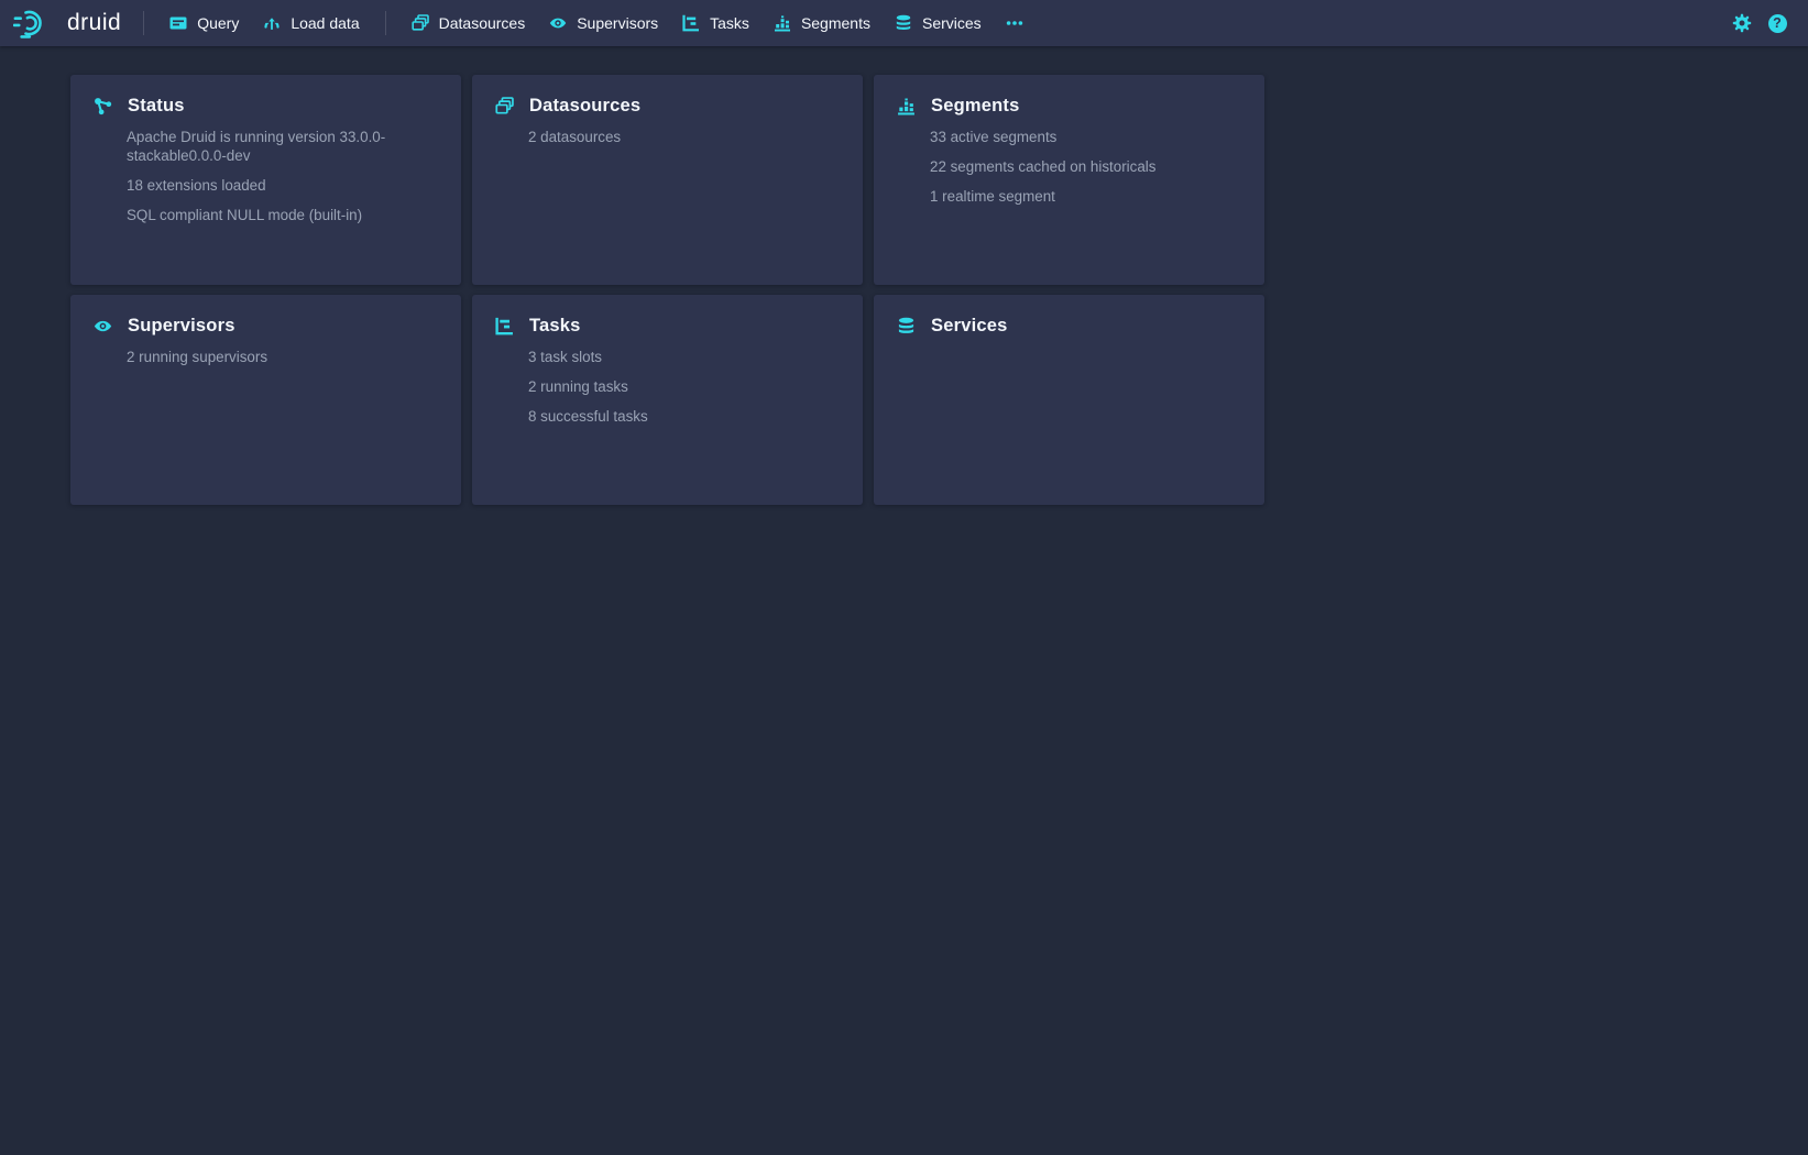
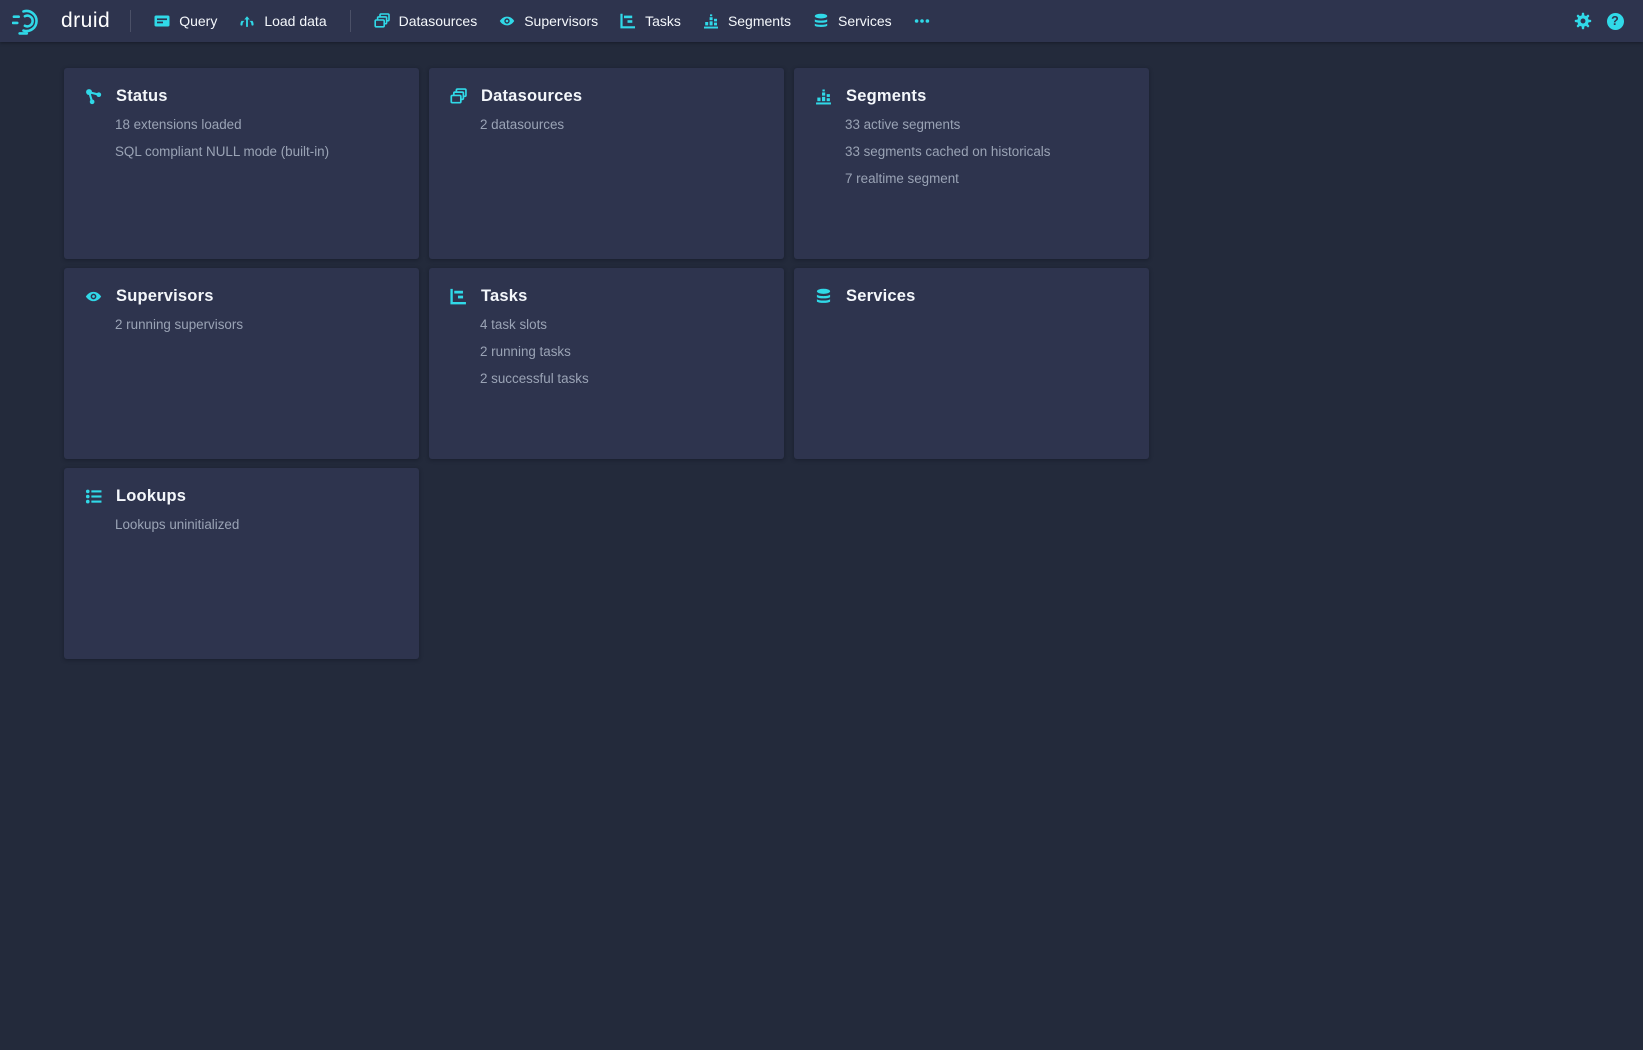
  druid
  Query
  Load data
  Datasources
  Supervisors
  Tasks
  Segments
  Services
  ?
  Status
- Apache Druid is running version 33.0.0-stackable0.0.0-dev
  18 extensions loaded
  SQL compliant NULL mode (built-in)
  Datasources
  2 datasources
  Segments
  33 active segments
- 22 segments cached on historicals
+ 33 segments cached on historicals
- 1 realtime segment
+ 7 realtime segment
  Supervisors
  2 running supervisors
  Tasks
- 3 task slots
+ 4 task slots
  2 running tasks
- 8 successful tasks
+ 2 successful tasks
  Services
+ Lookups
+ Lookups uninitialized
